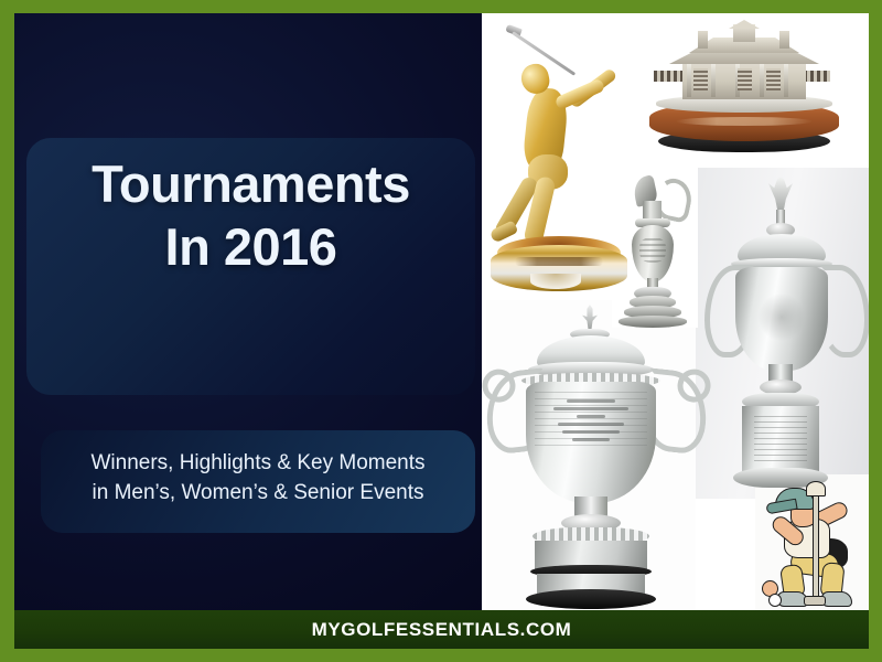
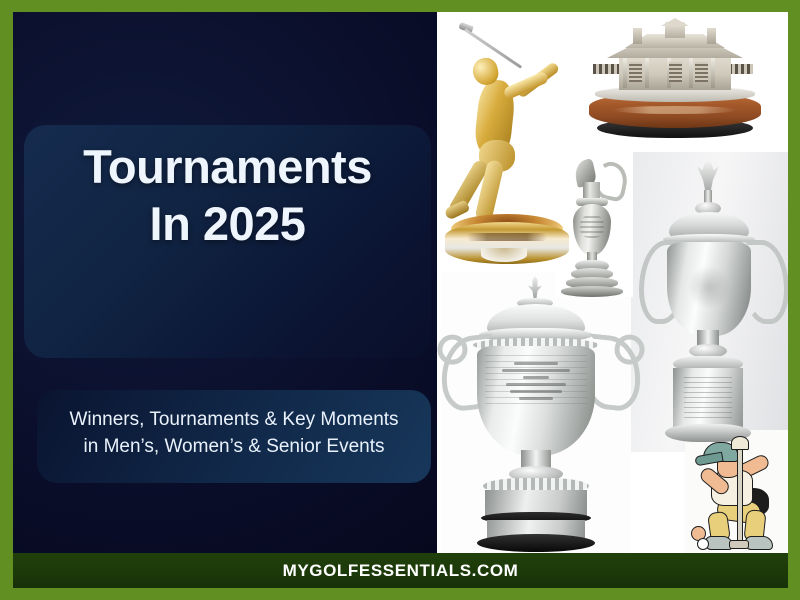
  Tournaments
- In 2016
+ In 2025
- Winners, Highlights & Key Moments
+ Winners, Tournaments & Key Moments
  in Men’s, Women’s & Senior Events
  MYGOLFESSENTIALS.COM
